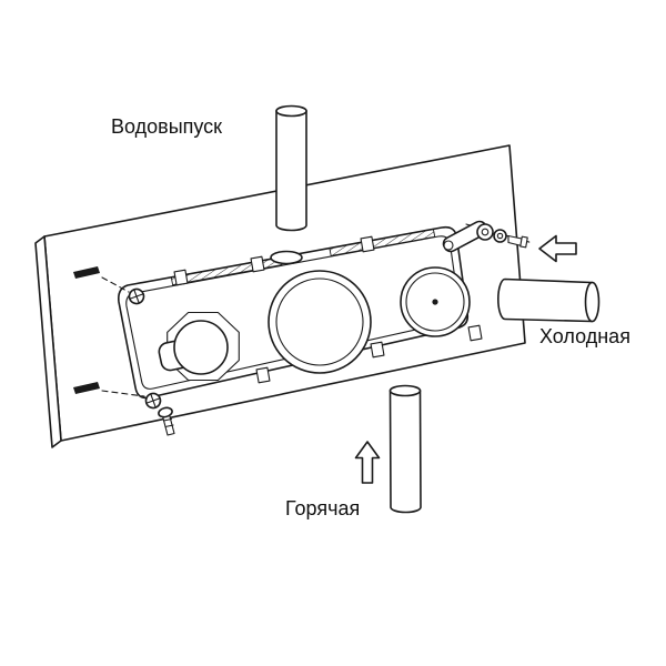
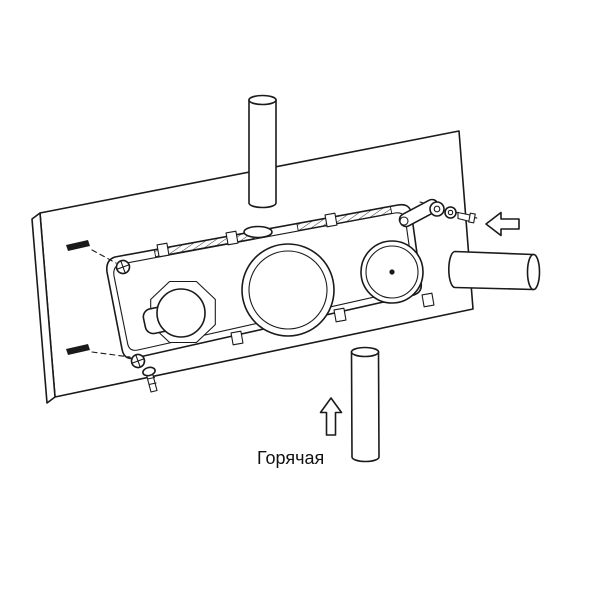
- Водовыпуск
- Холодная
  Горячая
